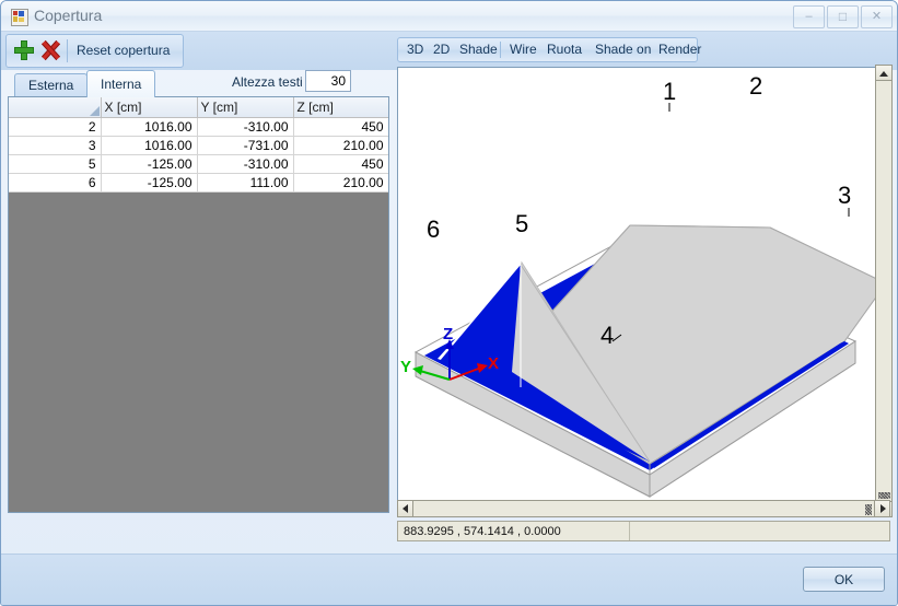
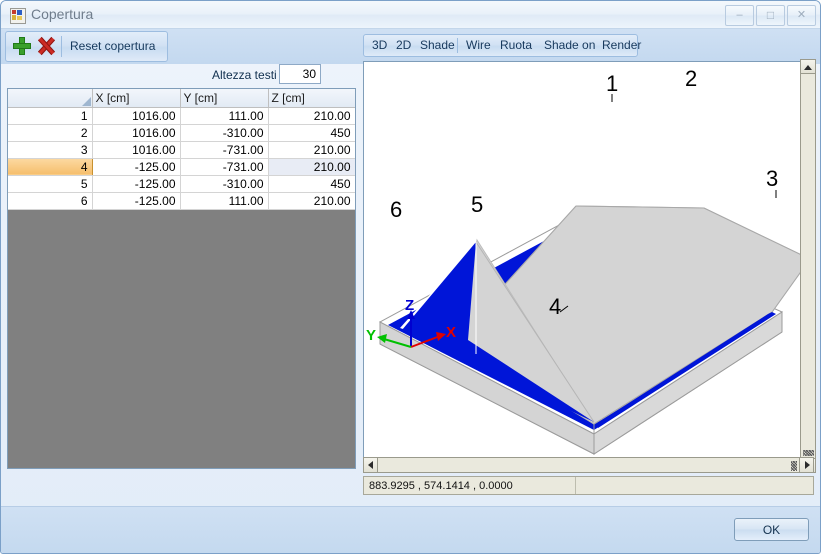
  Copertura
  Reset copertura
  Altezza testi
  30
- Esterna
- Interna
  	X [cm]	Y [cm]	Z [cm]
+ 1	1016.00	111.00	210.00
  2	1016.00	-310.00	450
  3	1016.00	-731.00	210.00
+ 4	-125.00	-731.00	210.00
  5	-125.00	-310.00	450
  6	-125.00	111.00	210.00
  3D
  2D
  Shade
  Wire
  Ruota
  Shade on
  Render
  1
  2
  3
  4
  5
  6
  Z
  X
  Y
  883.9295 , 574.1414 , 0.0000
  OK
